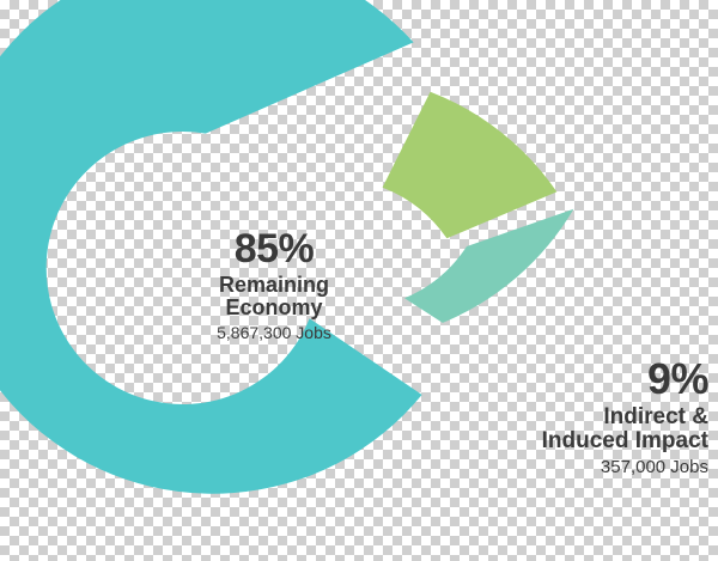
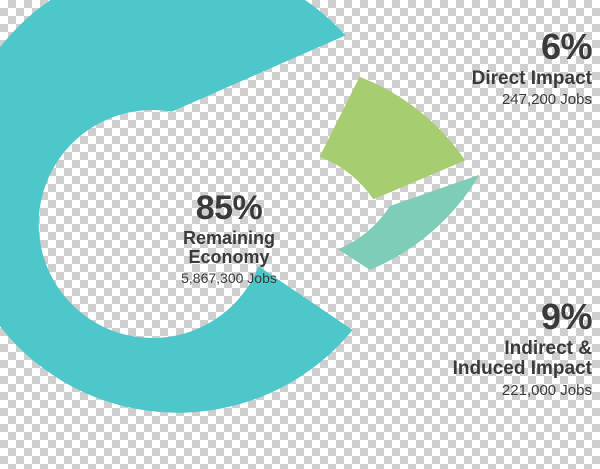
+ 6%
+ Direct Impact
+ 247,200 Jobs
  9%
  Indirect &
  Induced Impact
- 357,000 Jobs
+ 221,000 Jobs
  85%
  Remaining
  Economy
  5,867,300 Jobs
